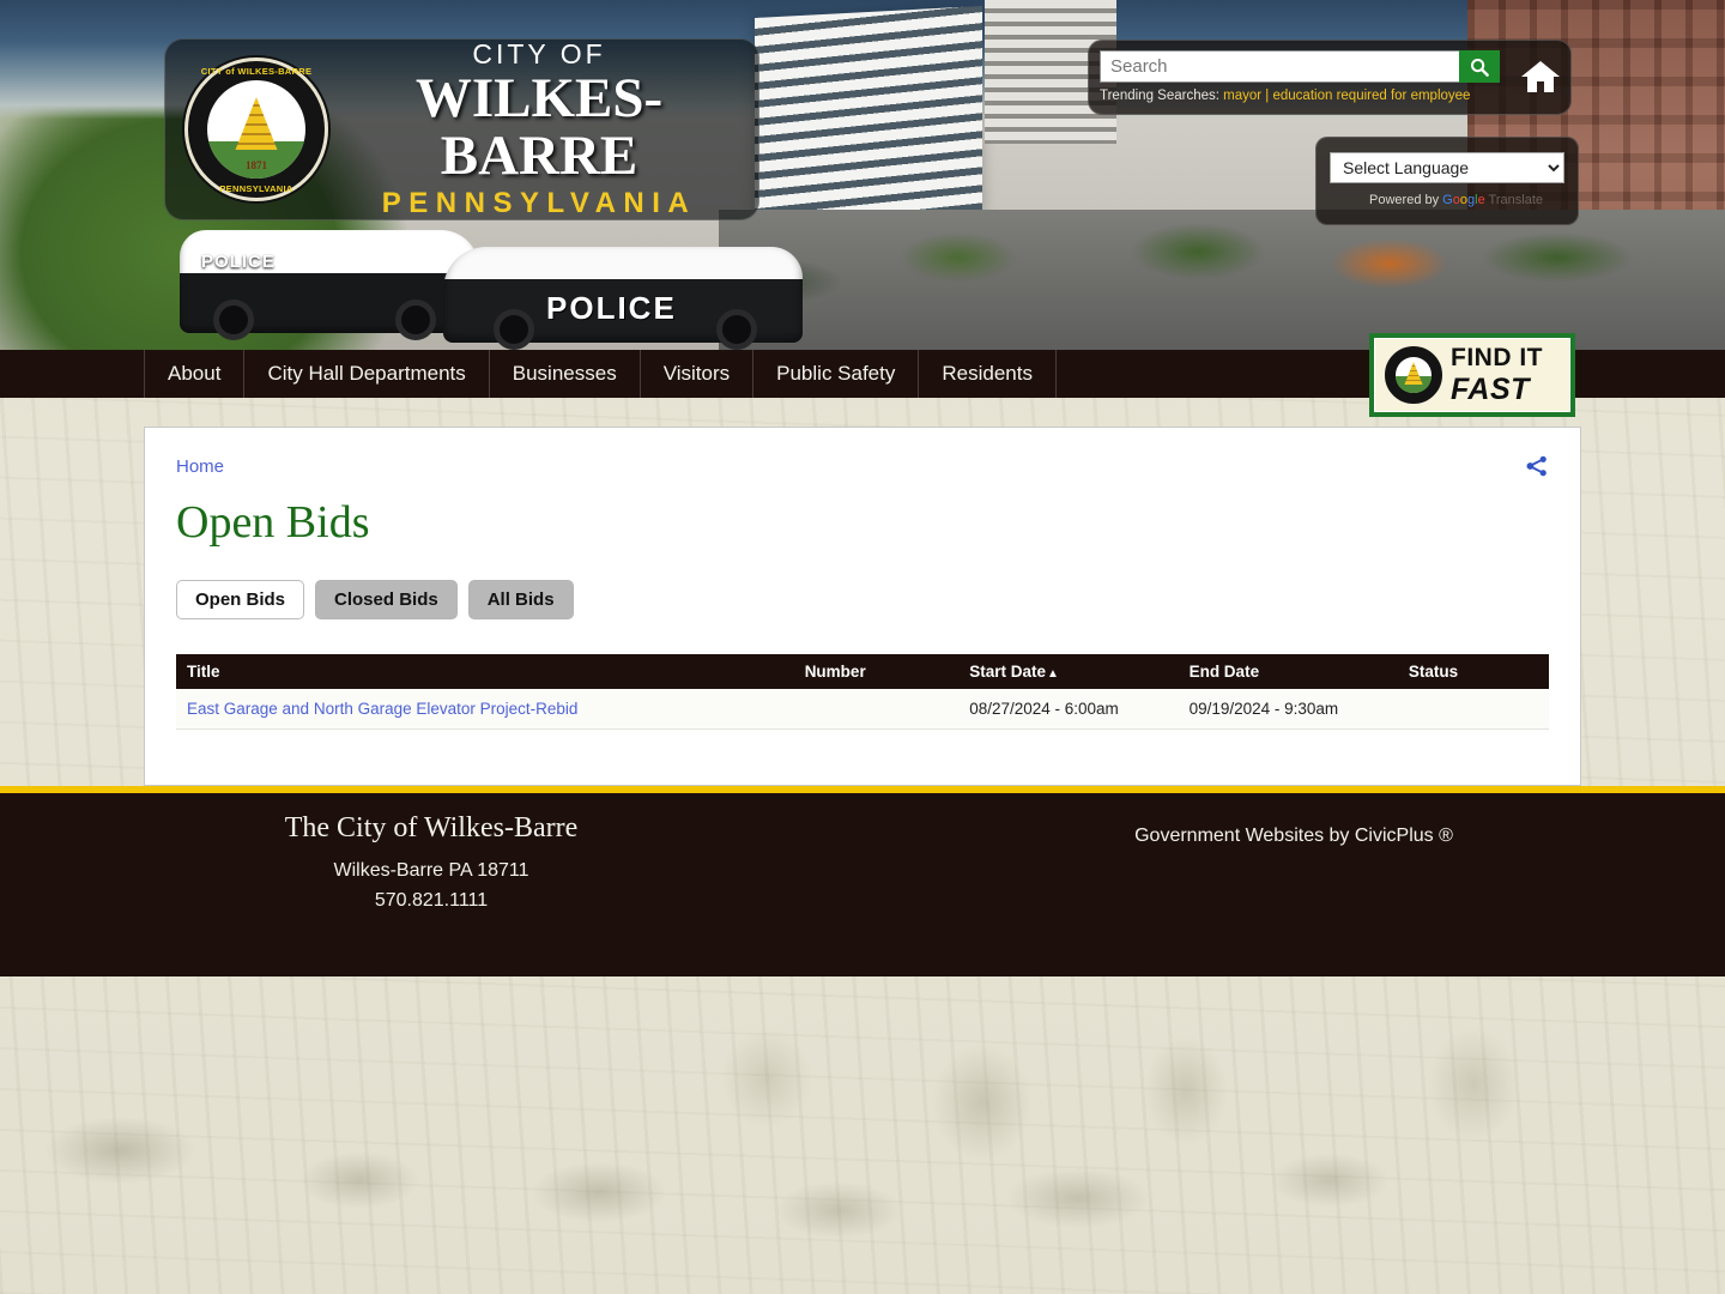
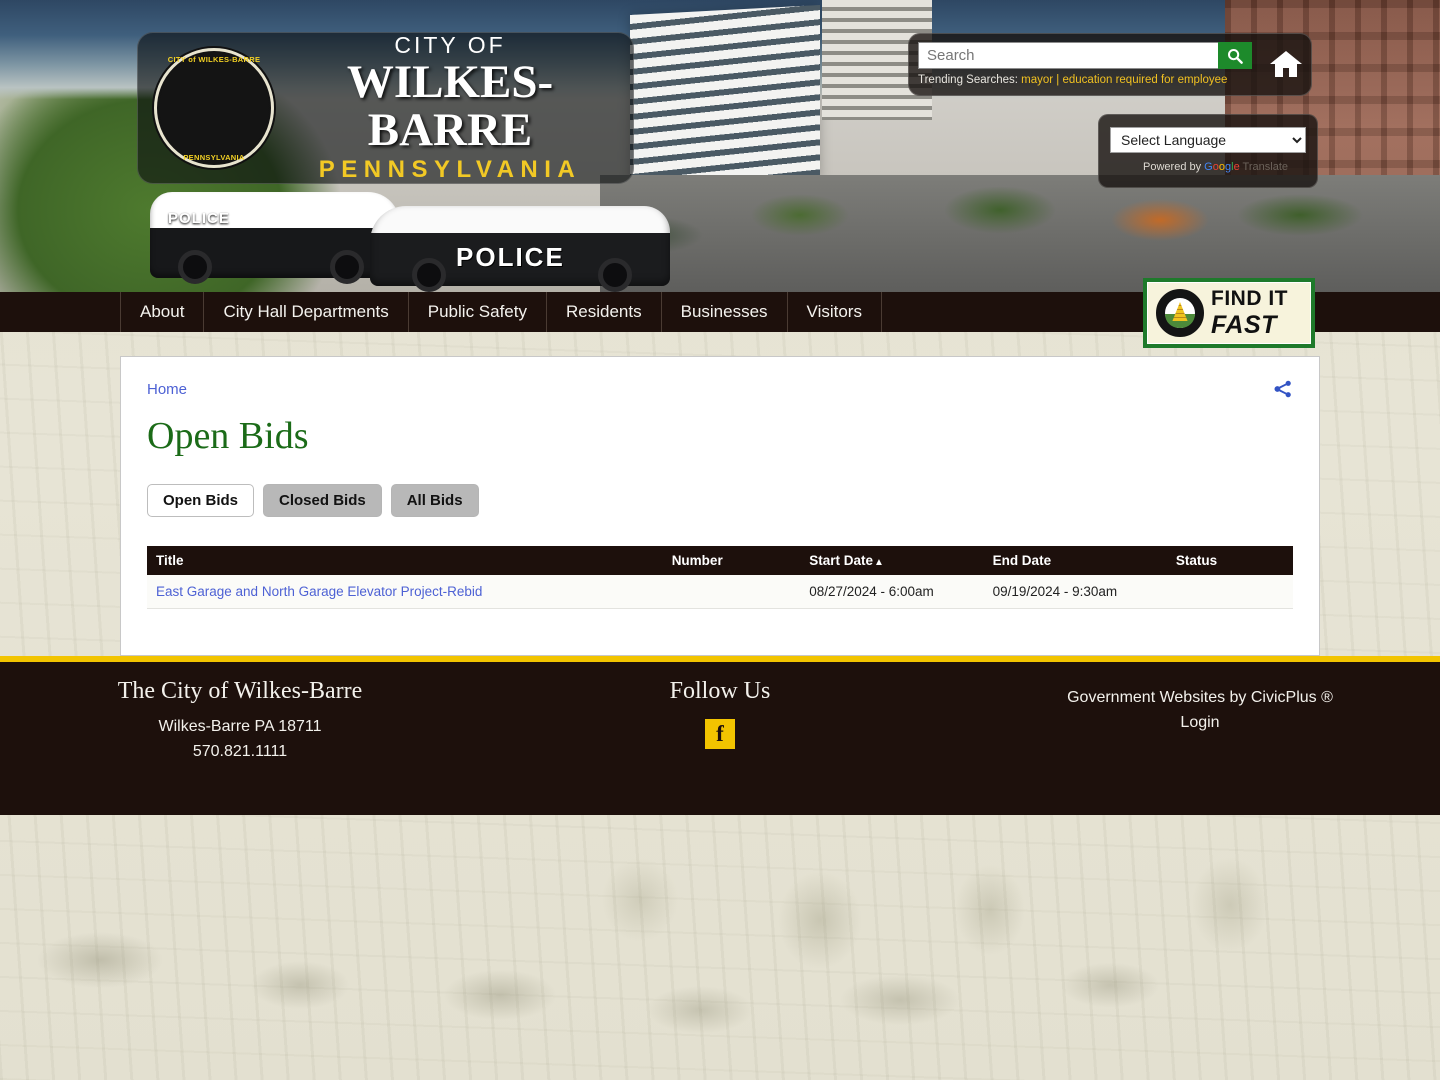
  CITY of WILKES-BARRE
- 1871
  PENNSYLVANIA
  CITY OF
  WILKES-BARRE
  PENNSYLVANIA
  Search
  Trending Searches: mayor | education required for employee
  Select Language
  Powered by Google Translate
  About
  City Hall Departments
- Businesses
+ Public Safety
- Visitors
+ Residents
- Public Safety
+ Businesses
- Residents
+ Visitors
  FIND IT
  FAST
  Home
  Open Bids
  Open Bids
  Closed Bids
  All Bids
  Title	Number	Start Date▲	End Date	Status
  East Garage and North Garage Elevator Project-Rebid		08/27/2024 - 6:00am	09/19/2024 - 9:30am
  The City of Wilkes-Barre
  Wilkes-Barre PA 18711
  570.821.1111
+ Follow Us
+ f
  Government Websites by CivicPlus ®
+ Login
